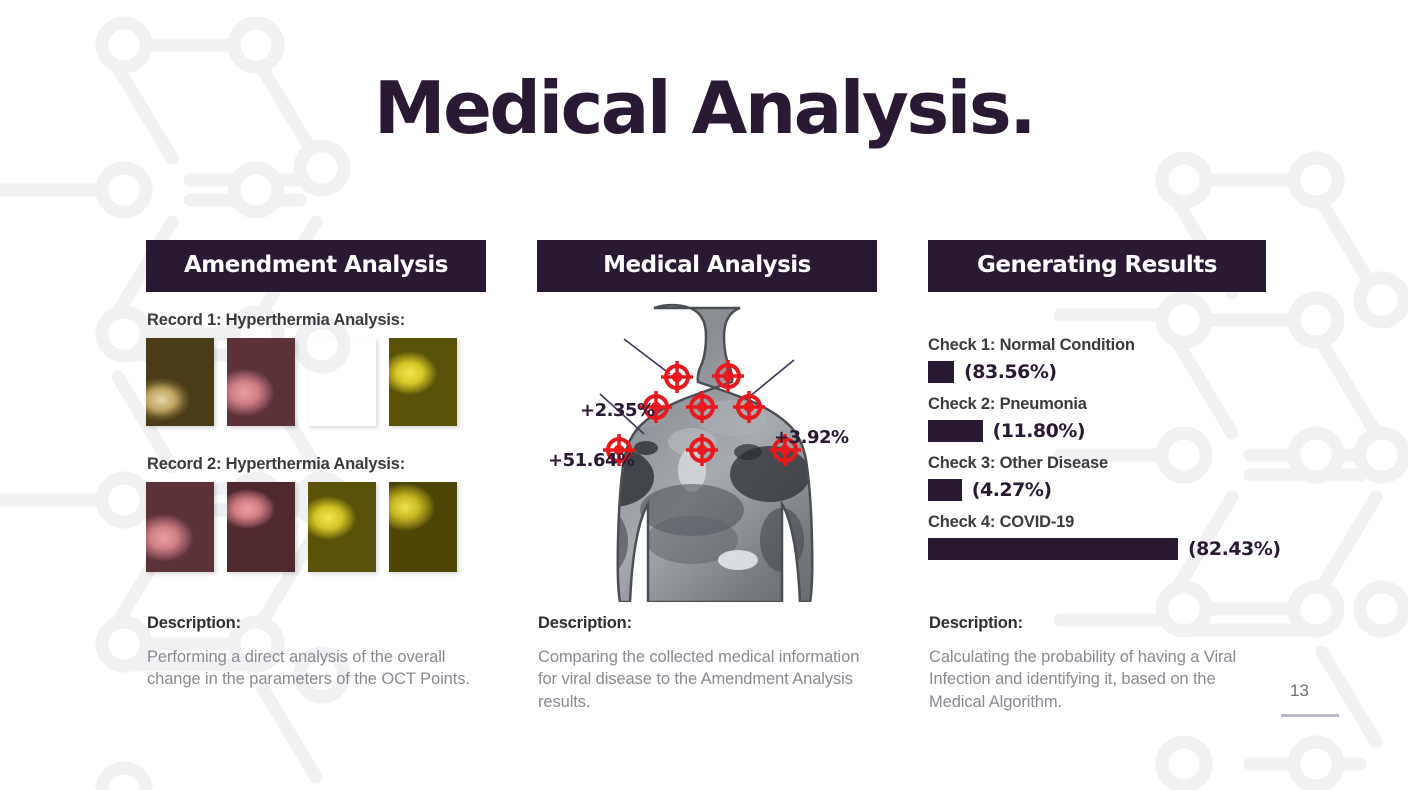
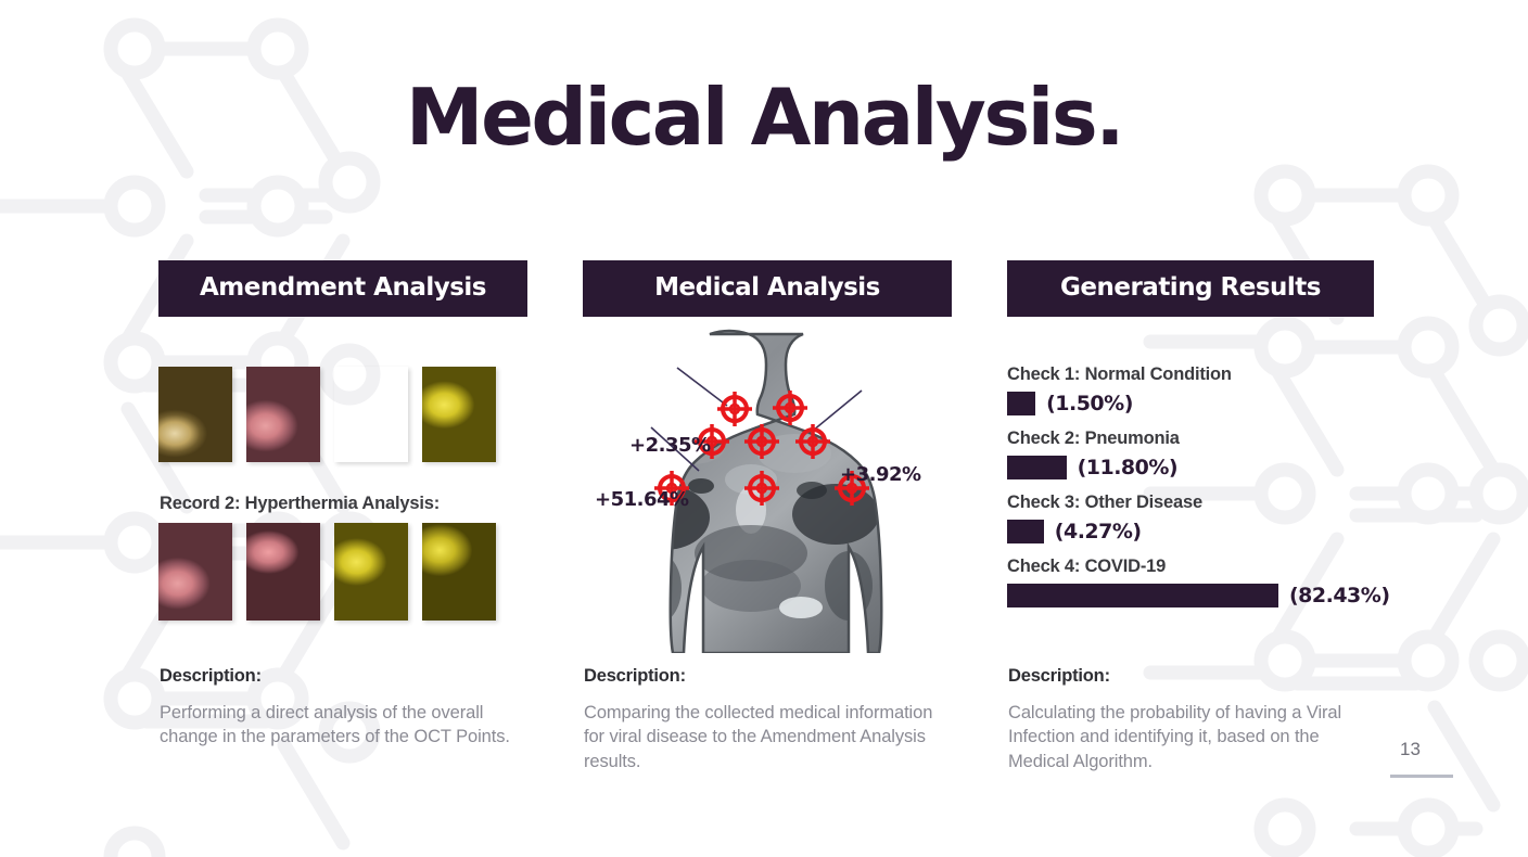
  Medical Analysis.
  Amendment Analysis
- Record 1: Hyperthermia Analysis:
  Record 2: Hyperthermia Analysis:
  Description:
  Performing a direct analysis of the overall change in the parameters of the OCT Points.
  Medical Analysis
  +2.35%
  +51.64%
  +3.92%
  Description:
  Comparing the collected medical information for viral disease to the Amendment Analysis results.
  Generating Results
  Check 1: Normal Condition
- (83.56%)
+ (1.50%)
  Check 2: Pneumonia
  (11.80%)
  Check 3: Other Disease
  (4.27%)
  Check 4: COVID-19
  (82.43%)
  Description:
  Calculating the probability of having a Viral Infection and identifying it, based on the Medical Algorithm.
  13
